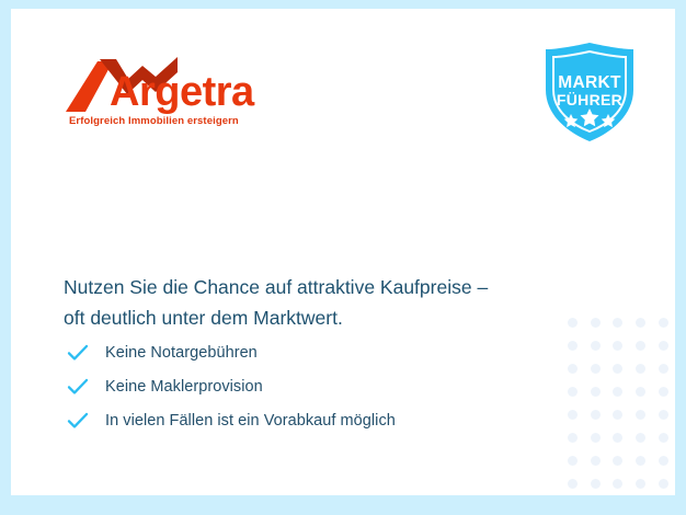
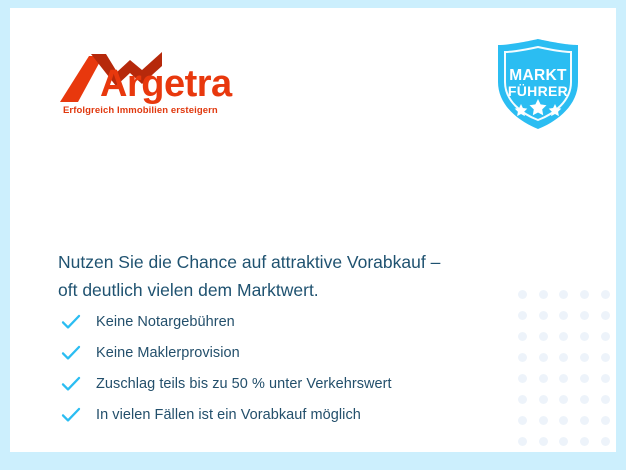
  Argetra
  Erfolgreich Immobilien ersteigern
  MARKT
  FÜHRER
- Nutzen Sie die Chance auf attraktive Kaufpreise –
+ Nutzen Sie die Chance auf attraktive Vorabkauf –
- oft deutlich unter dem Marktwert.
+ oft deutlich vielen dem Marktwert.
  Keine Notargebühren
  Keine Maklerprovision
+ Zuschlag teils bis zu 50 % unter Verkehrswert
  In vielen Fällen ist ein Vorabkauf möglich
